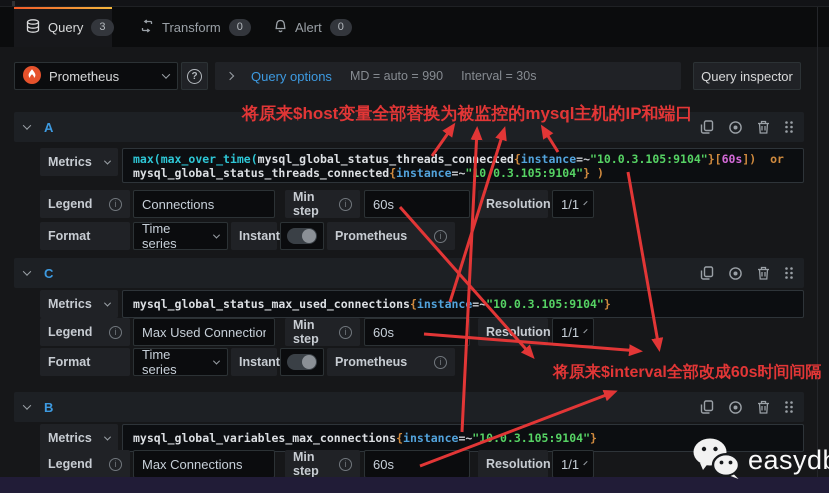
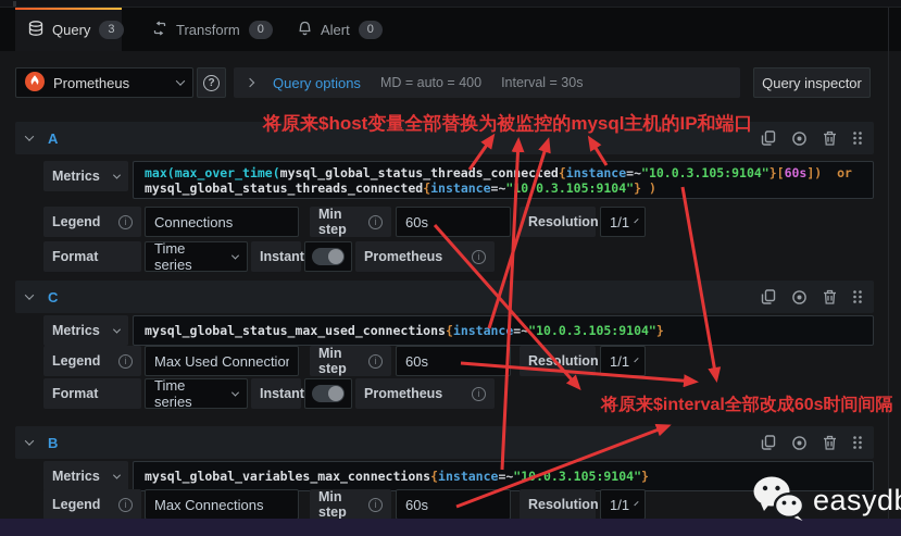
  Query
  3
  Transform
  0
  Alert
  0
  Prometheus
  ?
  Query options
- MD = auto = 990
+ MD = auto = 400
  Interval = 30s
  Query inspector
  A
  Metrics
  max(max_over_time(mysql_global_status_threads_coneced{instance=~"10.0.3.105:9104"}[60s]) or
  mysql_global_status_threads_connected{instance=~"00.3.105:9104"} )
  Legend
  i
  Connections
  Min step
  i
  60s
  Resolution
  1/1
  Format
  Time series
  Instant
  Prometheus
  i
  C
  Metrics
  mysql_global_status_max_used_connections{instanc =~"10.0.3.105:9104"}
  Legend
  i
  Max Used Connectio
  Min step
  i
  60s
  Resolution
  1/1
  Format
  Time series
  Instant
  Prometheus
  i
  B
  Metrics
  mysql_global_variables_max_connections{instance=~"10.3.105:9104"}
  Legend
  i
  Max Connections
  Min step
  i
  60s
  Resolution
  1/1
  将原来$host变量全部替换为被监控的mysql主机的IP和端口
  将原来$interval全部改成60s时间间隔
  easyd
